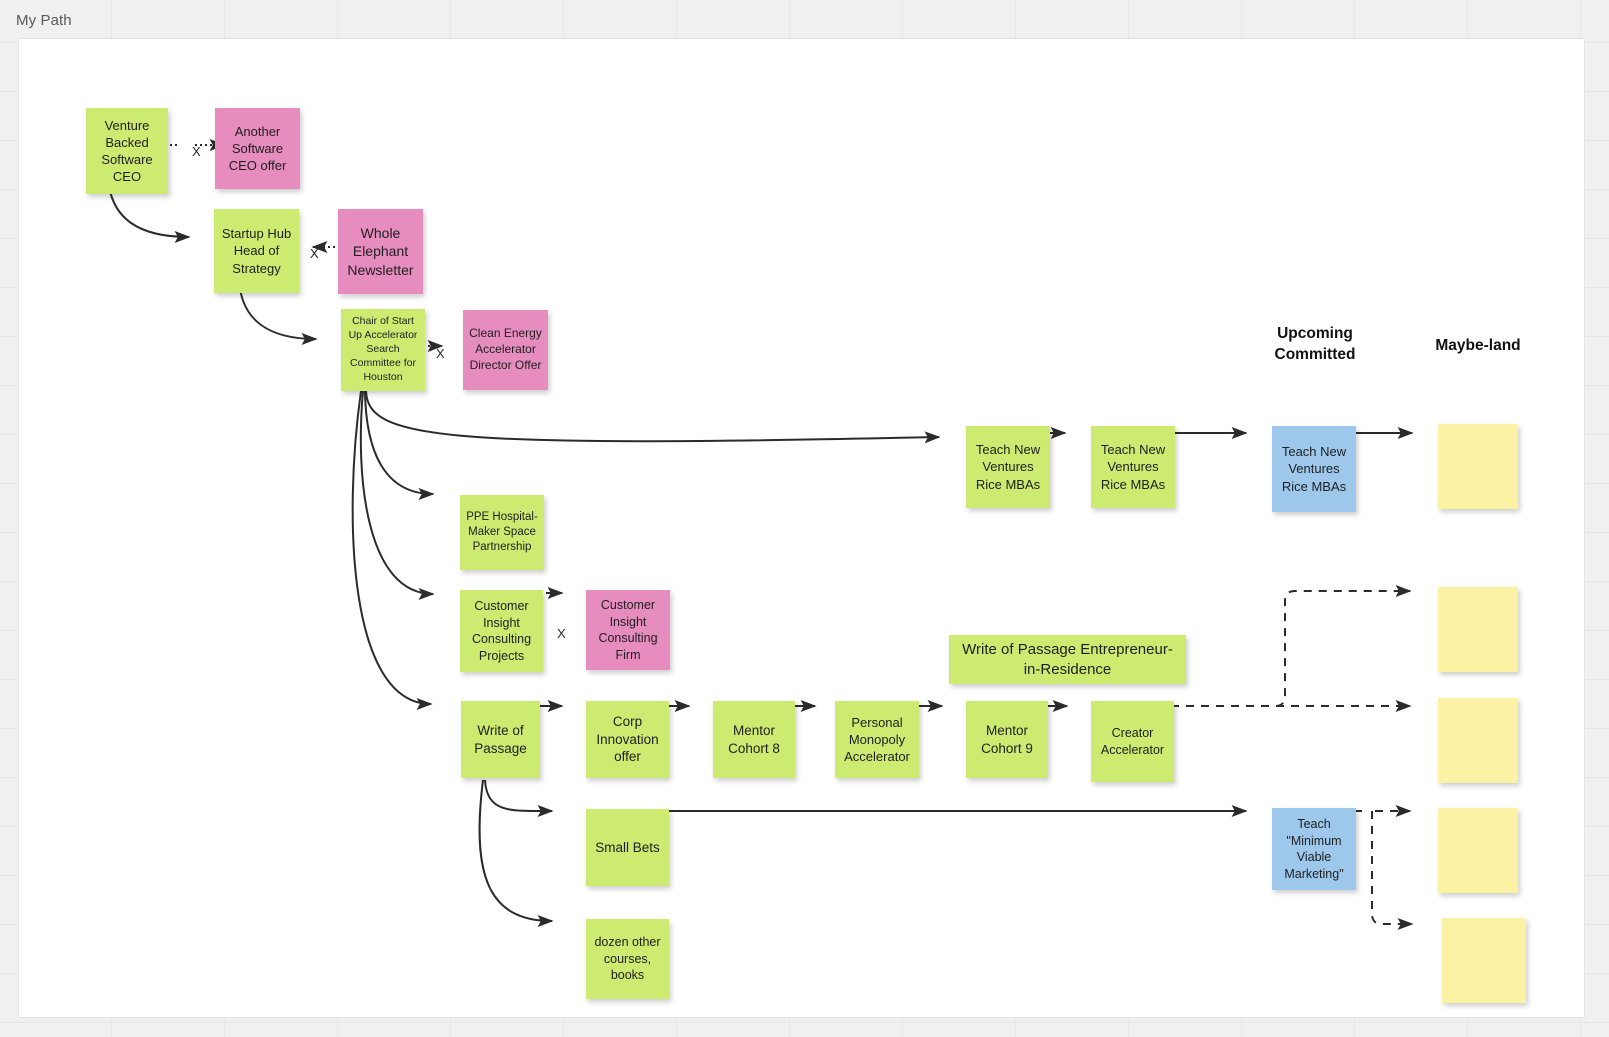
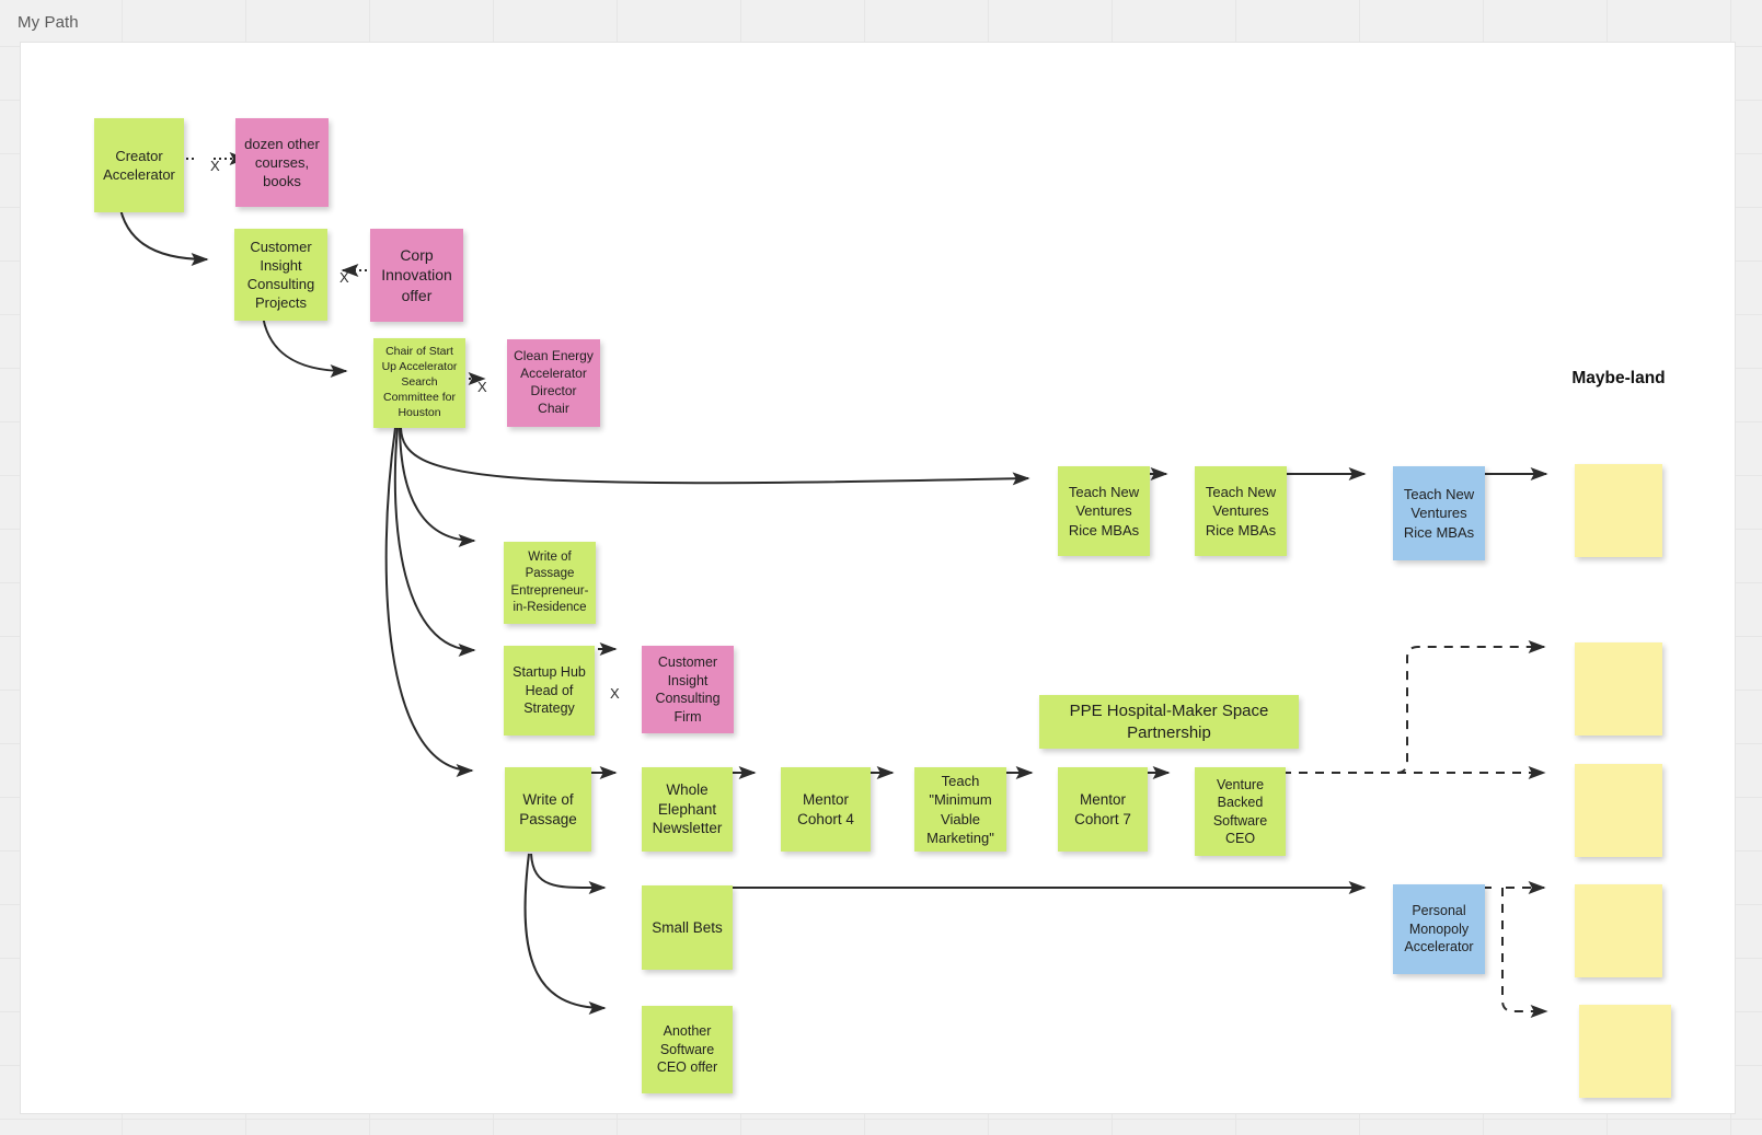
  My Path
- Upcoming
- Committed
  Maybe-land
- Venture Backed Software CEO
+ Creator Accelerator
- Another Software CEO offer
+ dozen other courses, books
- Startup Hub Head of Strategy
+ Customer Insight Consulting Projects
- Whole Elephant Newsletter
+ Corp Innovation offer
  Chair of Start Up Accelerator Search Committee for Houston
- Clean Energy Accelerator Director Offer
+ Clean Energy Accelerator Director Chair
  Teach New Ventures Rice MBAs
  Teach New Ventures Rice MBAs
  Teach New Ventures Rice MBAs
- PPE Hospital-Maker Space Partnership
+ Write of Passage Entrepreneur-in-Residence
- Customer Insight Consulting Projects
+ Startup Hub Head of Strategy
  Customer Insight Consulting Firm
- Write of Passage Entrepreneur-in-Residence
+ PPE Hospital-Maker Space Partnership
  Write of Passage
- Corp Innovation offer
+ Whole Elephant Newsletter
- Mentor Cohort 8
+ Mentor Cohort 4
- Personal Monopoly Accelerator
+ Teach "Minimum Viable Marketing"
- Mentor Cohort 9
+ Mentor Cohort 7
- Creator Accelerator
+ Venture Backed Software CEO
  Small Bets
- Teach "Minimum Viable Marketing"
+ Personal Monopoly Accelerator
- dozen other courses, books
+ Another Software CEO offer
  X
  X
  X
  X
